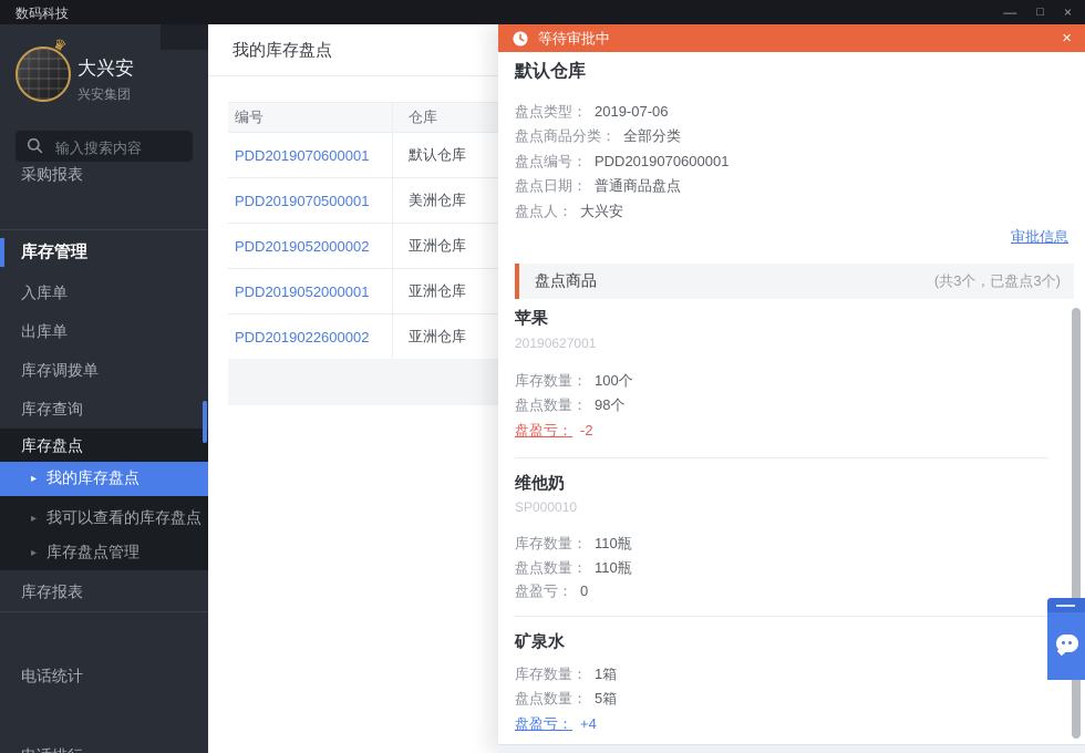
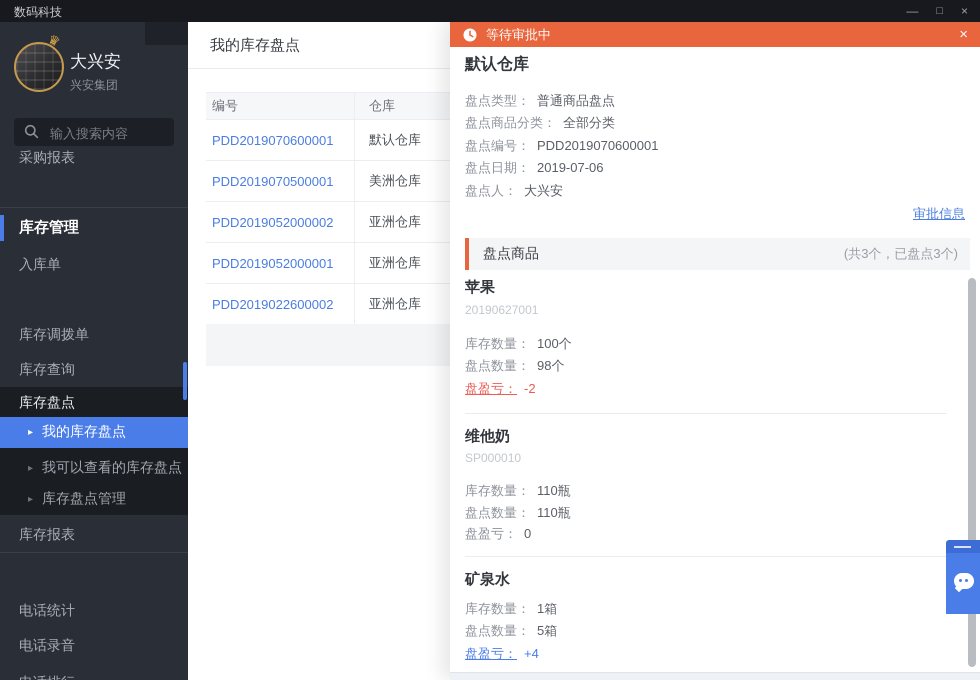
  数码科技
  —
  □
  ×
  大兴安
  兴安集团
  输入搜索内容
  采购报表
  库存管理
  入库单
- 出库单
  库存调拨单
  库存查询
  库存盘点
  ▸
  我的库存盘点
  ▸
  我可以查看的库存盘点
  ▸
  库存盘点管理
  库存报表
  电话统计
+ 电话录音
  我的库存盘点
  编号
  仓库
  PDD2019070600001
  默认仓库
  PDD2019070500001
  美洲仓库
  PDD2019052000002
  亚洲仓库
  PDD2019052000001
  亚洲仓库
  PDD2019022600002
  亚洲仓库
  等待审批中
  ×
  默认仓库
- 盘点类型： 2019-07-06
+ 盘点类型： 普通商品盘点
  盘点商品分类： 全部分类
  盘点编号： PDD2019070600001
- 盘点日期： 普通商品盘点
+ 盘点日期： 2019-07-06
  盘点人： 大兴安
  审批信息
  盘点商品
  (共3个，已盘点3个)
  苹果
  20190627001
  库存数量： 100个
  盘点数量： 98个
  盘盈亏： -2
  维他奶
  SP000010
  库存数量： 110瓶
  盘点数量： 110瓶
  盘盈亏： 0
  矿泉水
  库存数量： 1箱
  盘点数量： 5箱
  盘盈亏： +4
